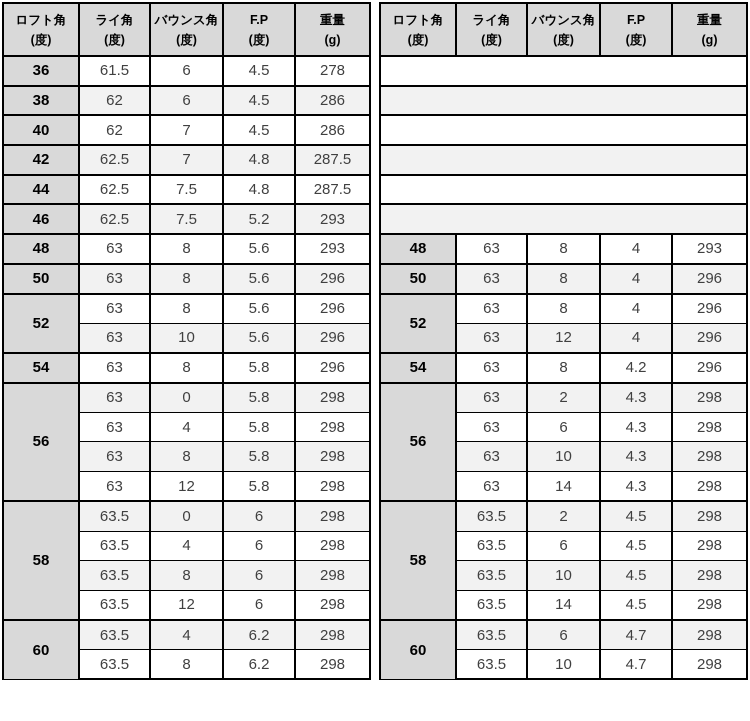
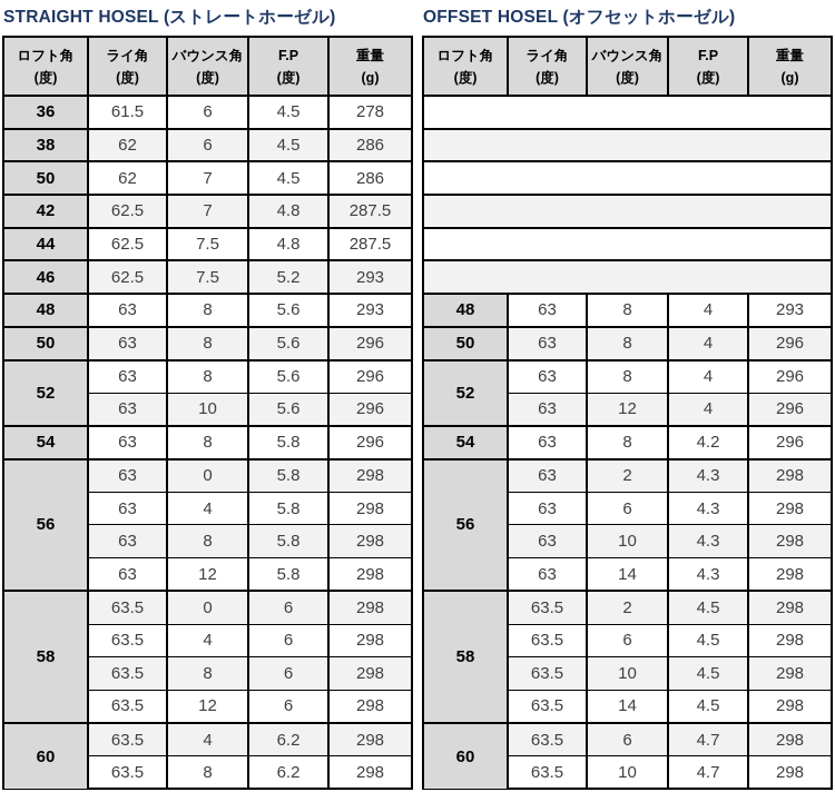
+ STRAIGHT HOSEL (ストレートホーゼル)
  ロフト角(度)	ライ角(度)	バウンス角(度)	F.P(度)	重量(g)
  36	61.5	6	4.5	278
  38	62	6	4.5	286
- 40	62	7	4.5	286
+ 50	62	7	4.5	286
  42	62.5	7	4.8	287.5
  44	62.5	7.5	4.8	287.5
  46	62.5	7.5	5.2	293
  48	63	8	5.6	293
  50	63	8	5.6	296
  52	63	8	5.6	296
  63	10	5.6	296
  54	63	8	5.8	296
  56	63	0	5.8	298
  63	4	5.8	298
  63	8	5.8	298
  63	12	5.8	298
  58	63.5	0	6	298
  63.5	4	6	298
  63.5	8	6	298
  63.5	12	6	298
  60	63.5	4	6.2	298
  63.5	8	6.2	298
+ OFFSET HOSEL (オフセットホーゼル)
  ロフト角(度)	ライ角(度)	バウンス角(度)	F.P(度)	重量(g)
  48	63	8	4	293
  50	63	8	4	296
  52	63	8	4	296
  63	12	4	296
  54	63	8	4.2	296
  56	63	2	4.3	298
  63	6	4.3	298
  63	10	4.3	298
  63	14	4.3	298
  58	63.5	2	4.5	298
  63.5	6	4.5	298
  63.5	10	4.5	298
  63.5	14	4.5	298
  60	63.5	6	4.7	298
  63.5	10	4.7	298
